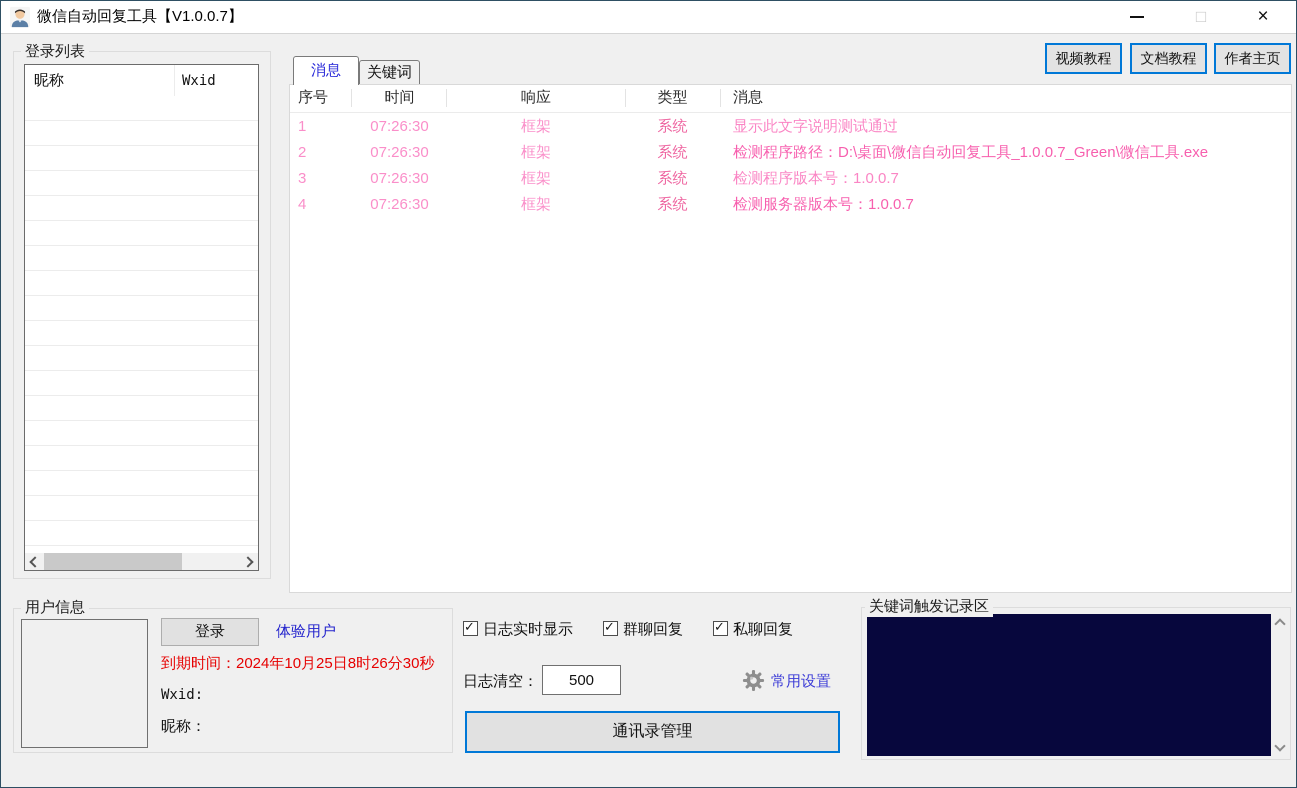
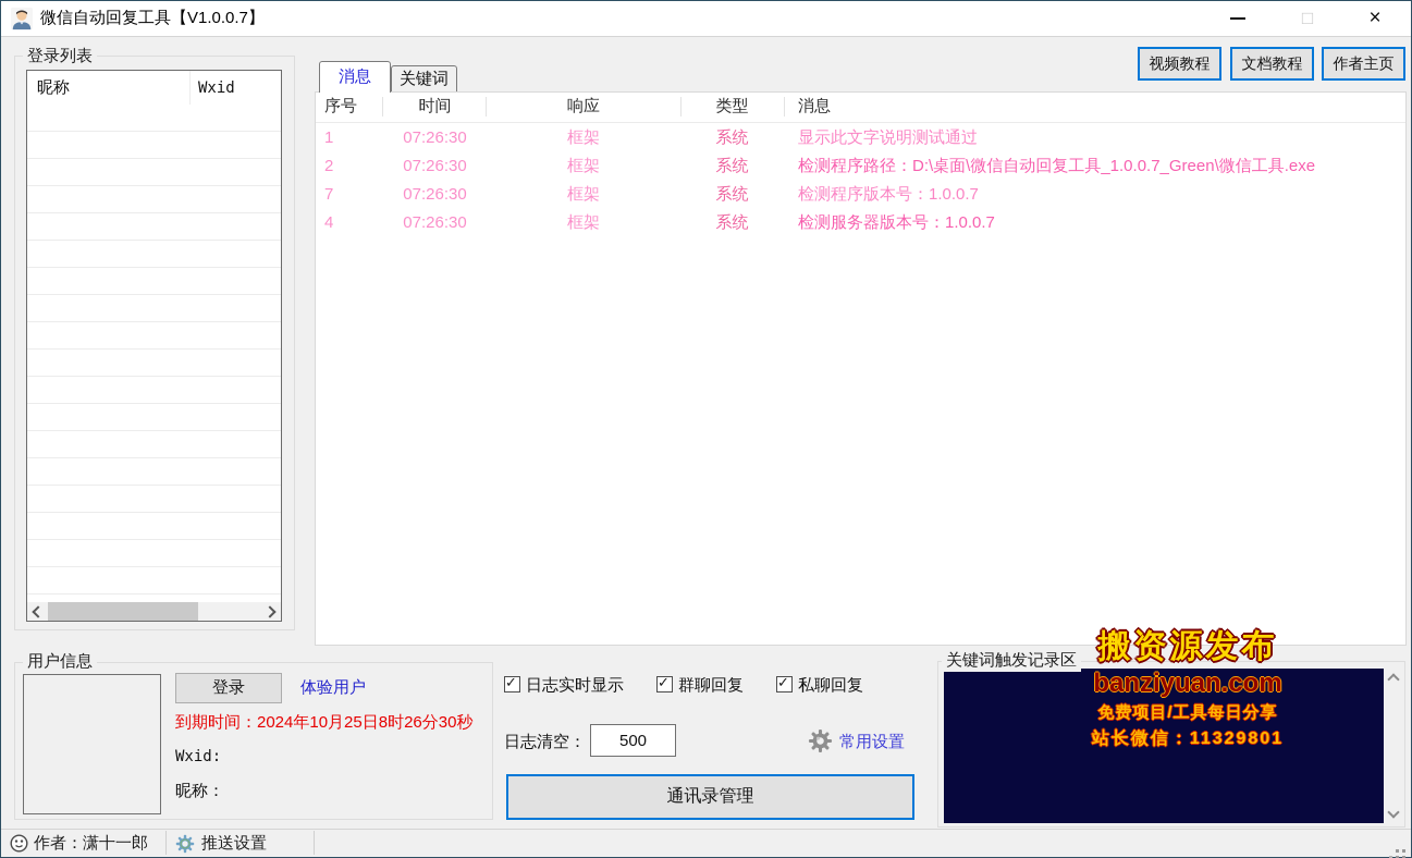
  微信自动回复工具【V1.0.0.7】
  □
  ×
  登录列表
  昵称
  Wxid
  消息
  关键词
  视频教程
  文档教程
  作者主页
  序号
  时间
  响应
  类型
  消息
  1
  07:26:30
  框架
  系统
  显示此文字说明测试通过
  2
  07:26:30
  框架
  系统
  检测程序路径：D:\桌面\微信自动回复工具_1.0.0.7_Green\微信工具.exe
- 3
+ 7
  07:26:30
  框架
  系统
  检测程序版本号：1.0.0.7
  4
  07:26:30
  框架
  系统
  检测服务器版本号：1.0.0.7
  用户信息
  登录
  体验用户
  到期时间：2024年10月25日8时26分30秒
  Wxid:
  昵称：
  ✓
  日志实时显示
  ✓
  群聊回复
  ✓
  私聊回复
  日志清空：
  500
  常用设置
  通讯录管理
  关键词触发记录区
+ 搬资源发布
+ banziyuan.com
+ 免费项目/工具每日分享
+ 站长微信：11329801
+ 作者：潇十一郎
+ 推送设置
